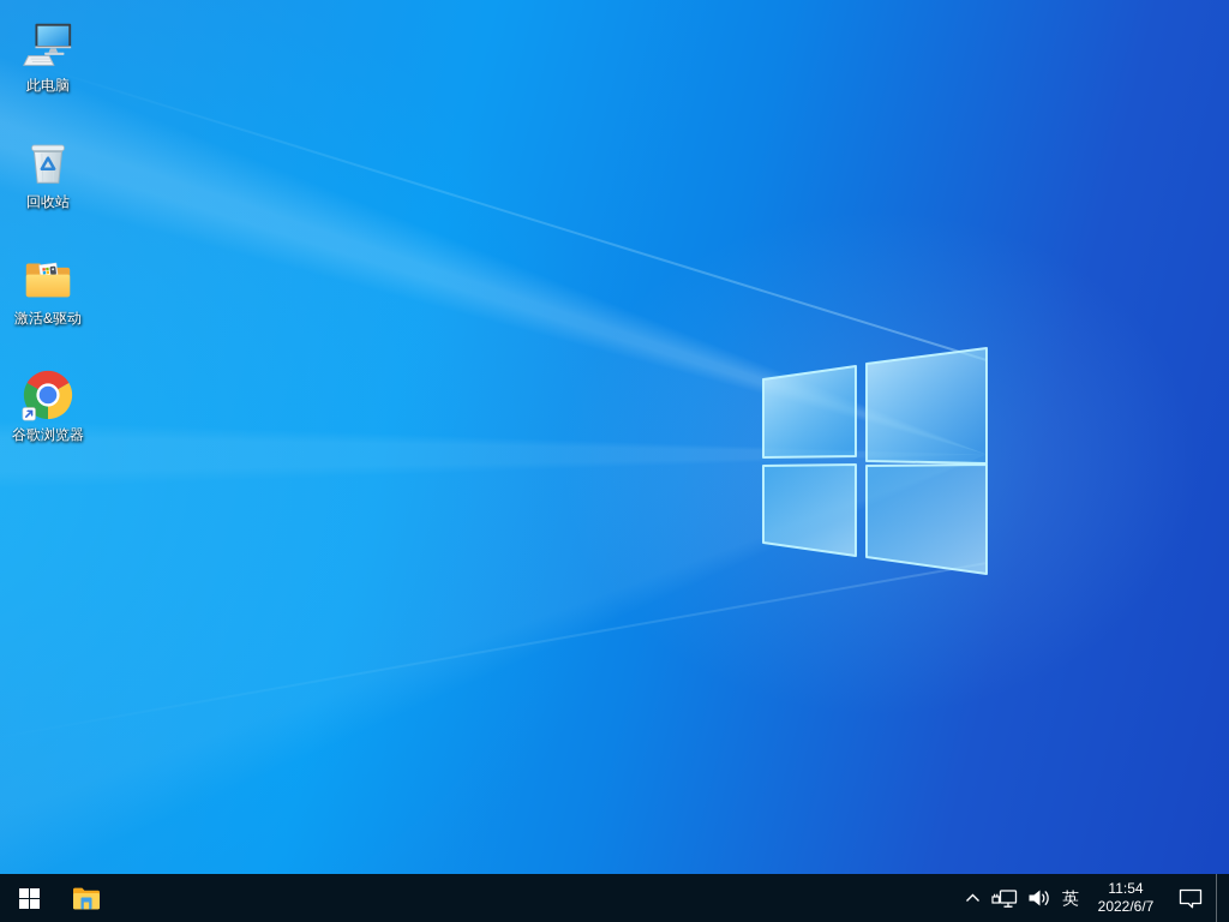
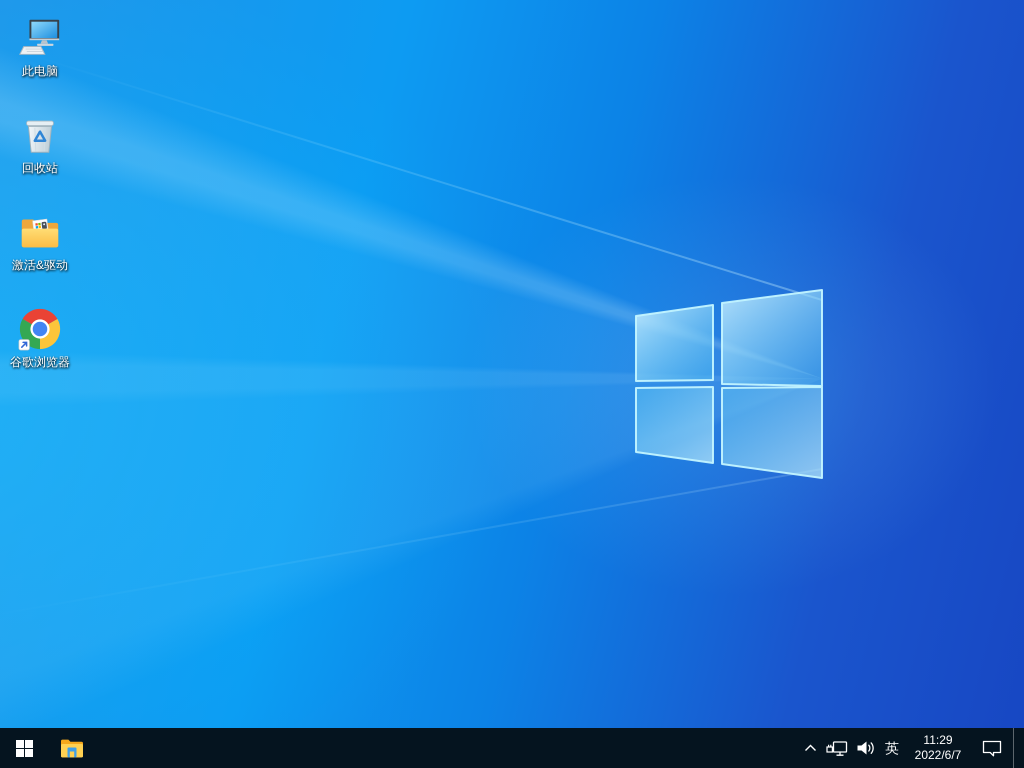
  此电脑
  回收站
  激活&驱动
  谷歌浏览器
  英
- 11:54
+ 11:29
  2022/6/7
